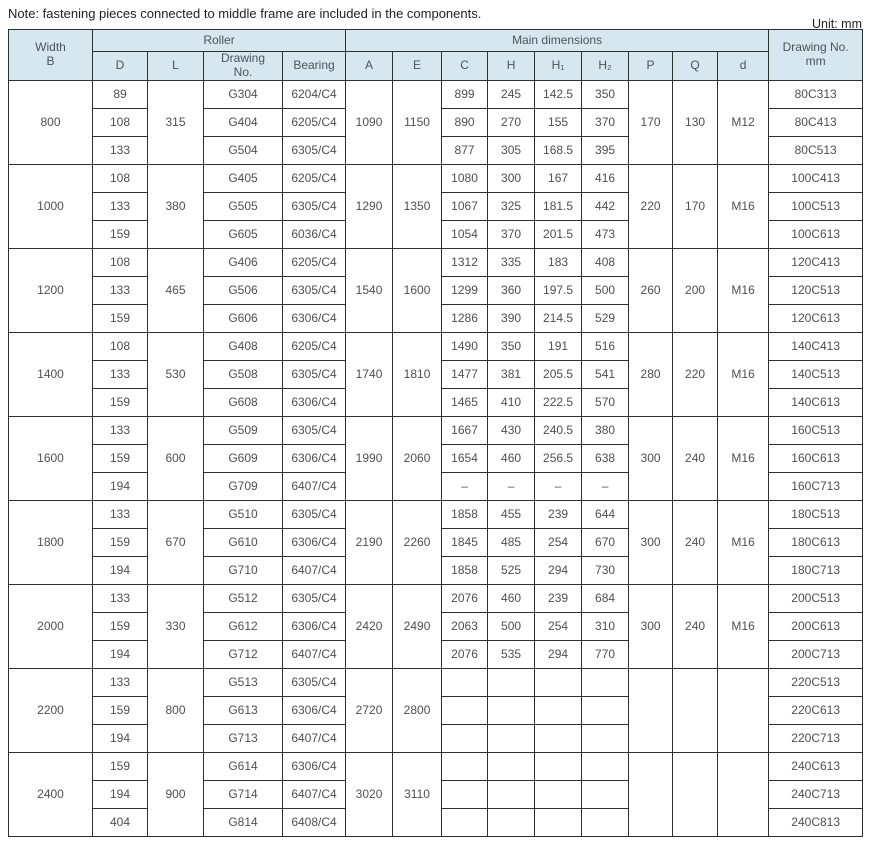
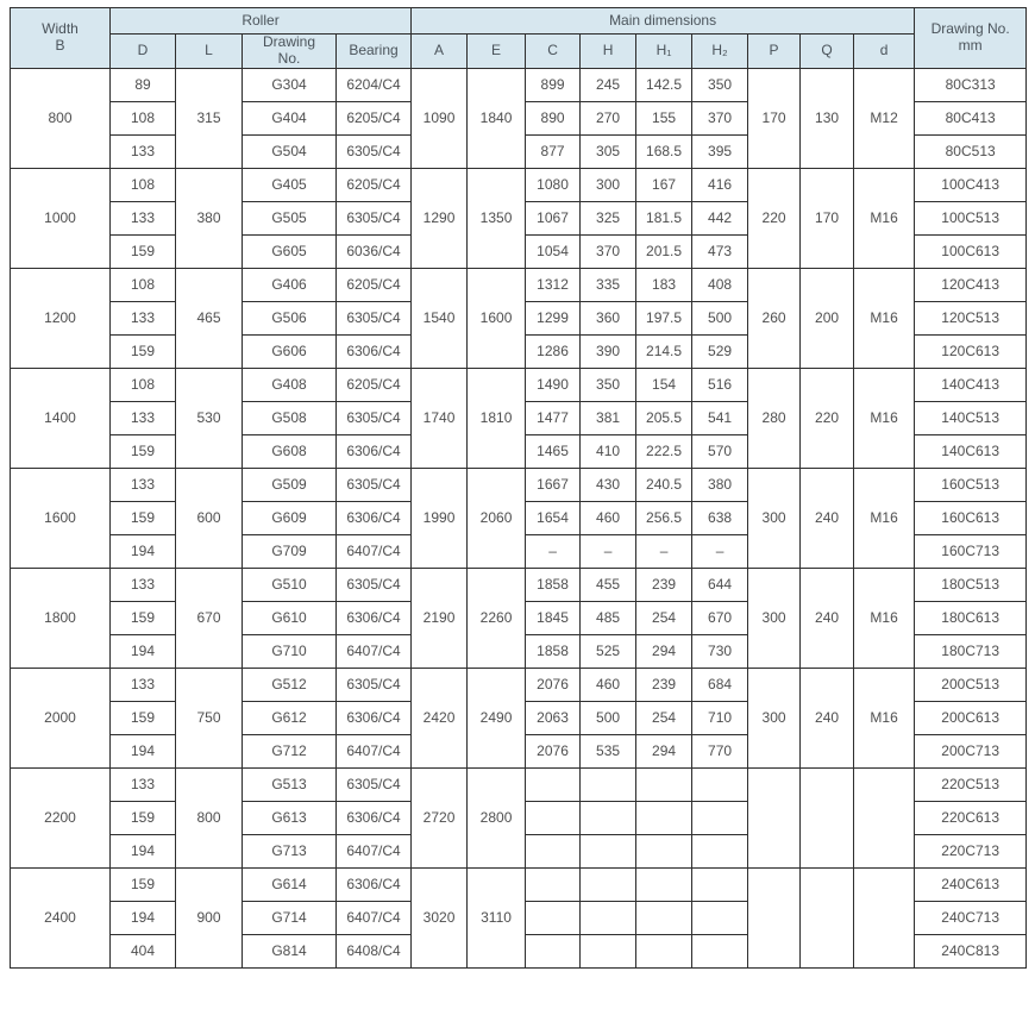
- Note: fastening pieces connected to middle frame are included in the components.
- Unit: mm
  Width B	Roller	Main dimensions	Drawing No. mm
  D	L	Drawing No.	Bearing	A	E	C	H	H₁	H₂	P	Q	d
- 800	89	315	G304	6204/C4	1090	1150	899	245	142.5	350	170	130	M12	80C313
+ 800	89	315	G304	6204/C4	1090	1840	899	245	142.5	350	170	130	M12	80C313
  108	G404	6205/C4	890	270	155	370	80C413
  133	G504	6305/C4	877	305	168.5	395	80C513
  1000	108	380	G405	6205/C4	1290	1350	1080	300	167	416	220	170	M16	100C413
  133	G505	6305/C4	1067	325	181.5	442	100C513
  159	G605	6036/C4	1054	370	201.5	473	100C613
  1200	108	465	G406	6205/C4	1540	1600	1312	335	183	408	260	200	M16	120C413
  133	G506	6305/C4	1299	360	197.5	500	120C513
  159	G606	6306/C4	1286	390	214.5	529	120C613
- 1400	108	530	G408	6205/C4	1740	1810	1490	350	191	516	280	220	M16	140C413
+ 1400	108	530	G408	6205/C4	1740	1810	1490	350	154	516	280	220	M16	140C413
  133	G508	6305/C4	1477	381	205.5	541	140C513
  159	G608	6306/C4	1465	410	222.5	570	140C613
  1600	133	600	G509	6305/C4	1990	2060	1667	430	240.5	380	300	240	M16	160C513
  159	G609	6306/C4	1654	460	256.5	638	160C613
  194	G709	6407/C4	–	–	–	–	160C713
  1800	133	670	G510	6305/C4	2190	2260	1858	455	239	644	300	240	M16	180C513
  159	G610	6306/C4	1845	485	254	670	180C613
  194	G710	6407/C4	1858	525	294	730	180C713
- 2000	133	330	G512	6305/C4	2420	2490	2076	460	239	684	300	240	M16	200C513
+ 2000	133	750	G512	6305/C4	2420	2490	2076	460	239	684	300	240	M16	200C513
- 159	G612	6306/C4	2063	500	254	310	200C613
+ 159	G612	6306/C4	2063	500	254	710	200C613
  194	G712	6407/C4	2076	535	294	770	200C713
  2200	133	800	G513	6305/C4	2720	2800								220C513
  159	G613	6306/C4					220C613
  194	G713	6407/C4					220C713
  2400	159	900	G614	6306/C4	3020	3110								240C613
  194	G714	6407/C4					240C713
  404	G814	6408/C4					240C813
